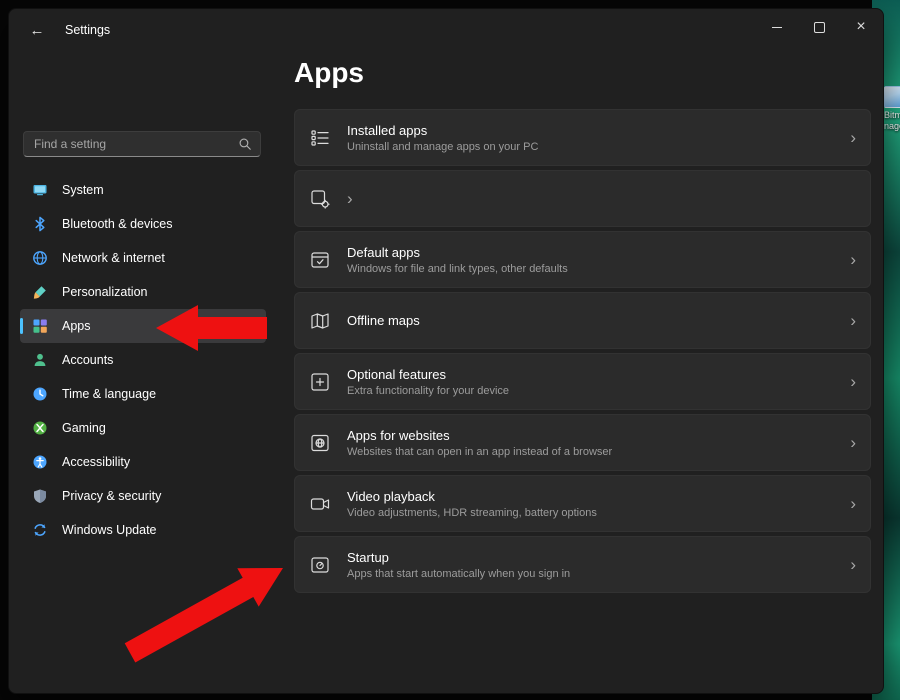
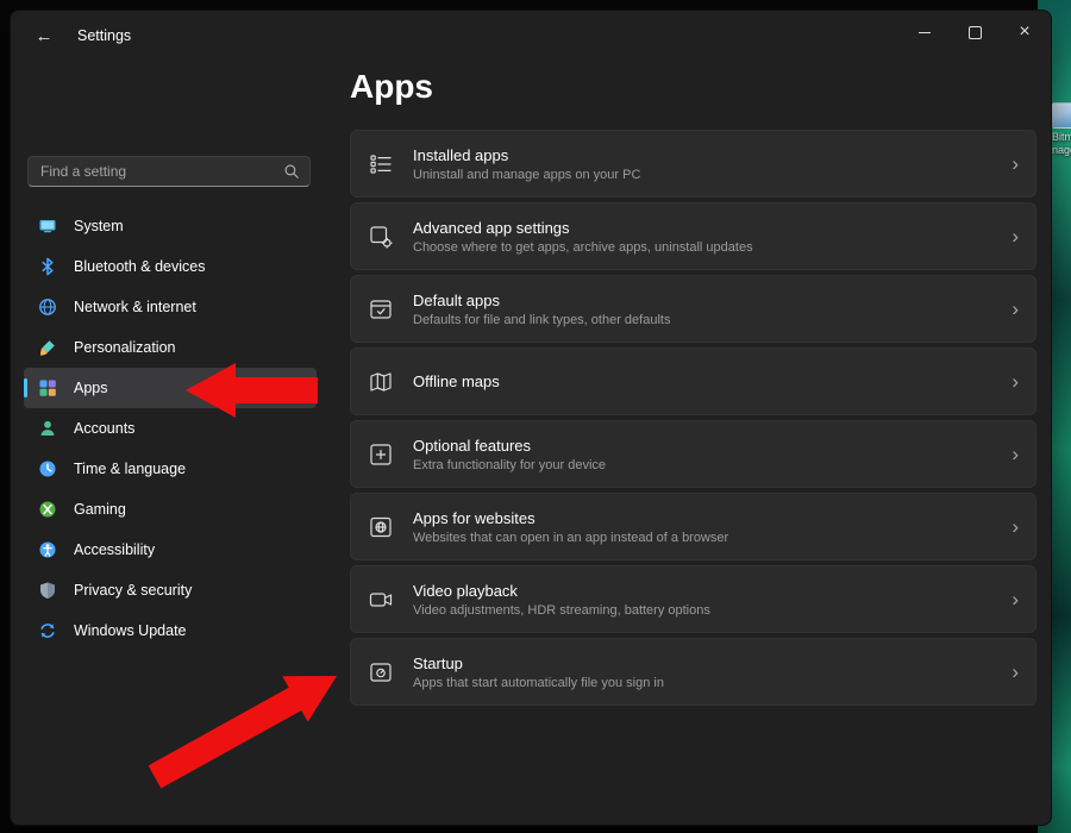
  Bitm
  nag
  ←
  Settings
  ×
  Find a setting
  System
  Bluetooth & devices
  Network & internet
  Personalization
  Apps
  Accounts
  Time & language
  Gaming
  Accessibility
  Privacy & security
  Windows Update
  Apps
  Installed apps
  Uninstall and manage apps on your PC
  ›
+ Advanced app settings
+ Choose where to get apps, archive apps, uninstall updates
  ›
  Default apps
- Windows for file and link types, other defaults
+ Defaults for file and link types, other defaults
  ›
  Offline maps
  ›
  Optional features
  Extra functionality for your device
  ›
  Apps for websites
  Websites that can open in an app instead of a browser
  ›
  Video playback
  Video adjustments, HDR streaming, battery options
  ›
  Startup
- Apps that start automatically when you sign in
+ Apps that start automatically file you sign in
  ›
